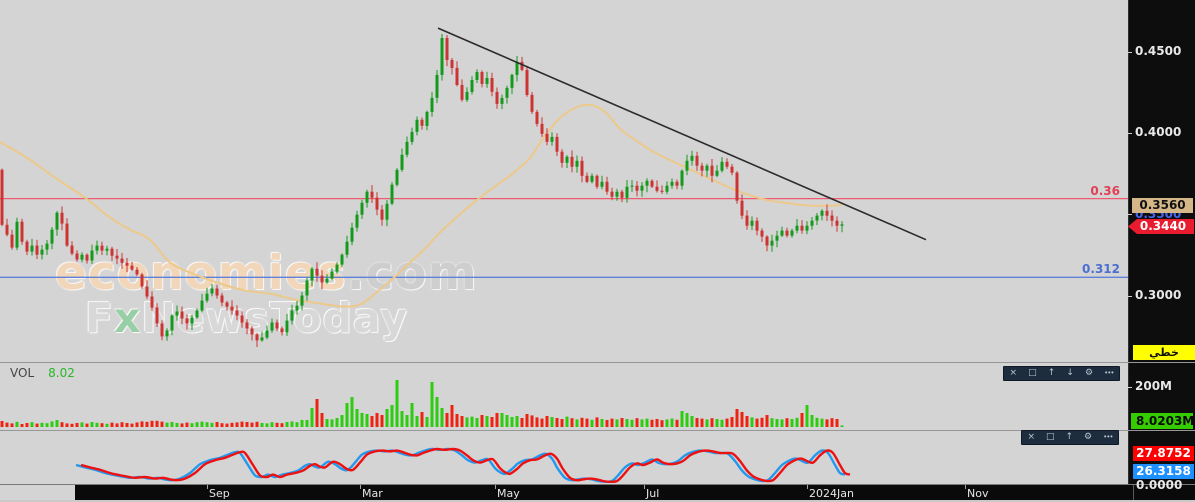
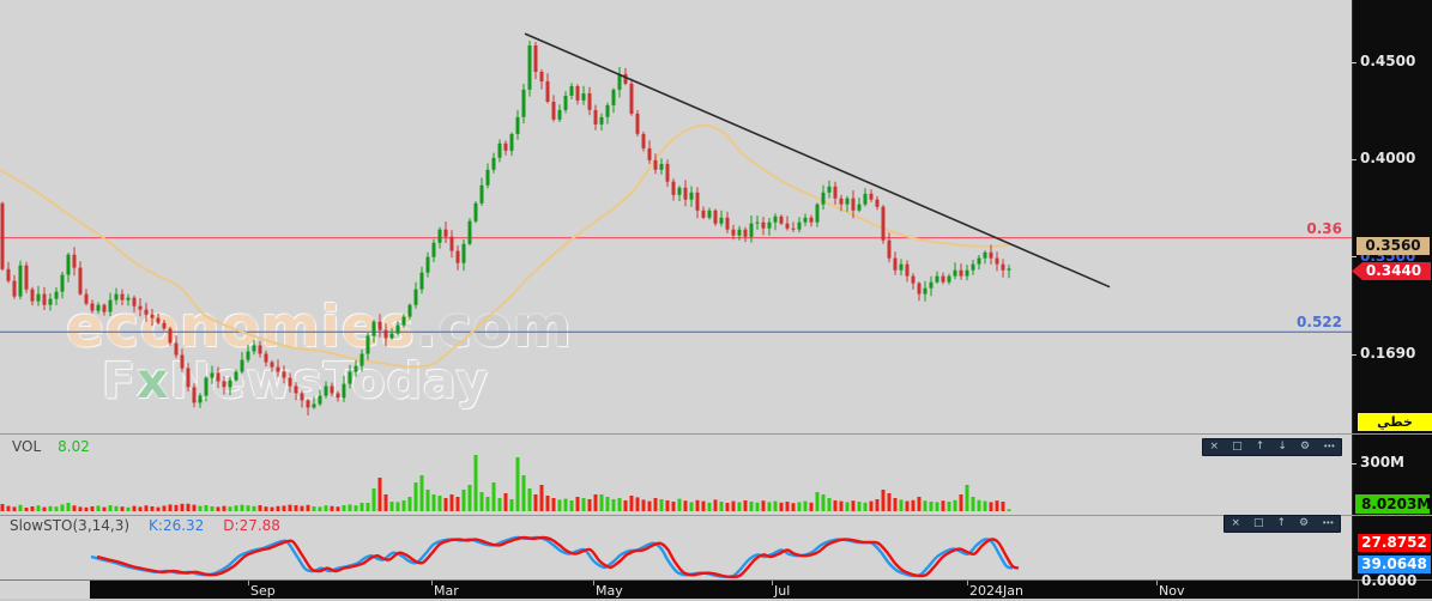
  economie .com
  FxNwsToday
  VOL 8.02
+ SlowSTO(3,14,3) K:26.32 D:27.88
  ×
  □
  ↑
  ↓
  ⚙
  •••
  ×
  □
  ↑
  ⚙
  •••
  0.4500
  0.4000
- 0.3000
+ 0.1690
- 200M
+ 300M
  0.3500
  0.3560
  0.3440
  خطي
  8.0203M
  27.8752
- 26.3158
+ 39.0648
  0.0000
  0.36
- 0.312
+ 0.522
  Sep
  Mar
  May
  Jul
  2024Jan
  Nov
